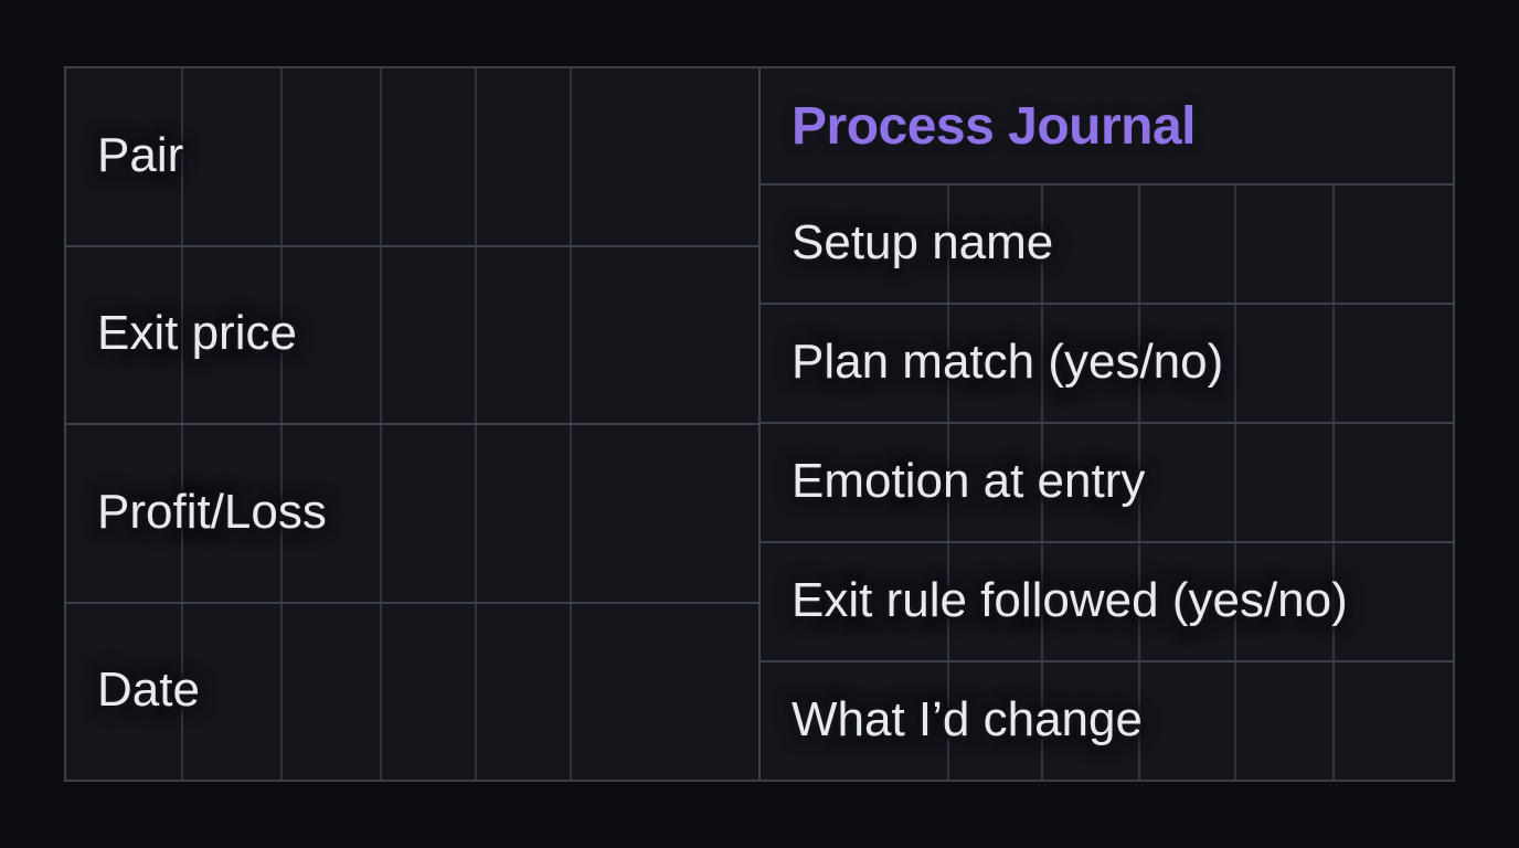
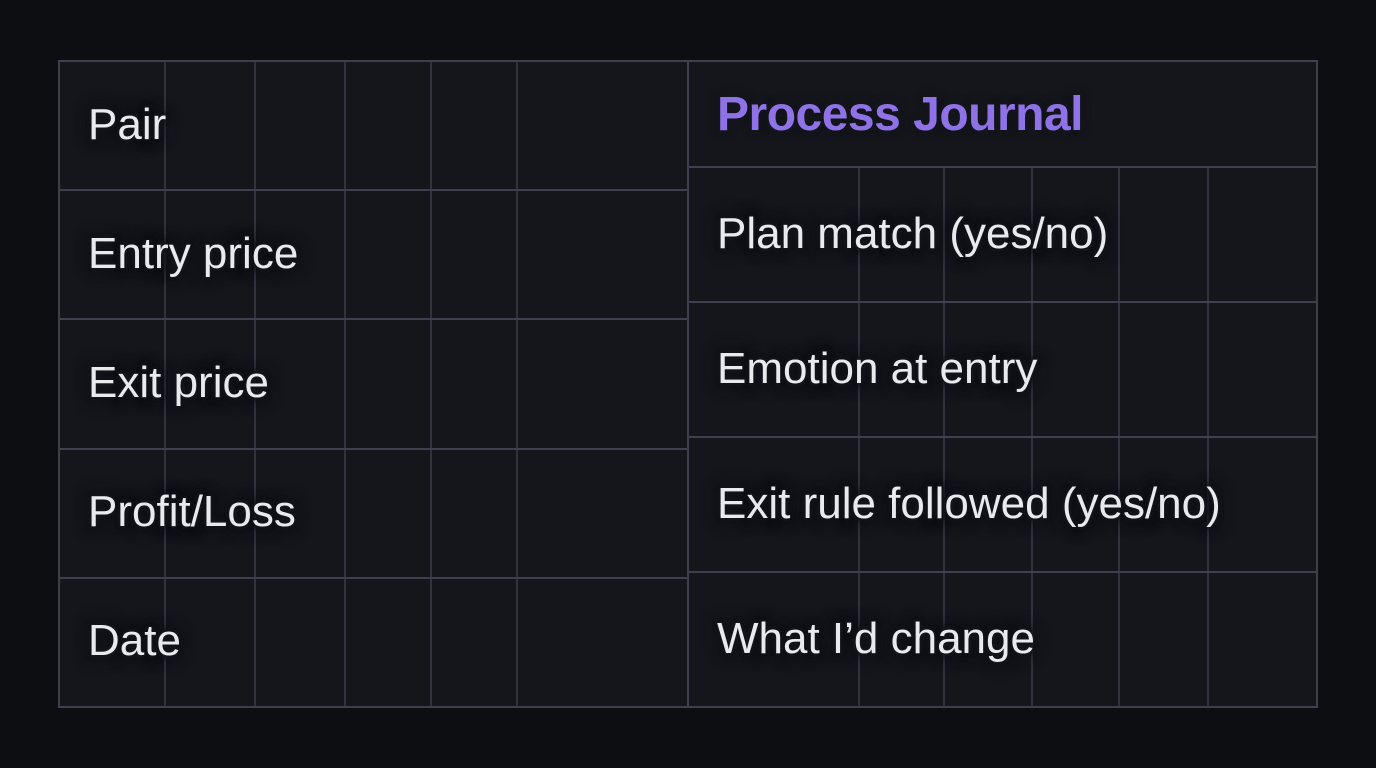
  Pair
+ Entry price
  Exit price
  Profit/Loss
  Date
  Process Journal
- Setup name
  Plan match (yes/no)
  Emotion at entry
  Exit rule followed (yes/no)
  What I’d change
